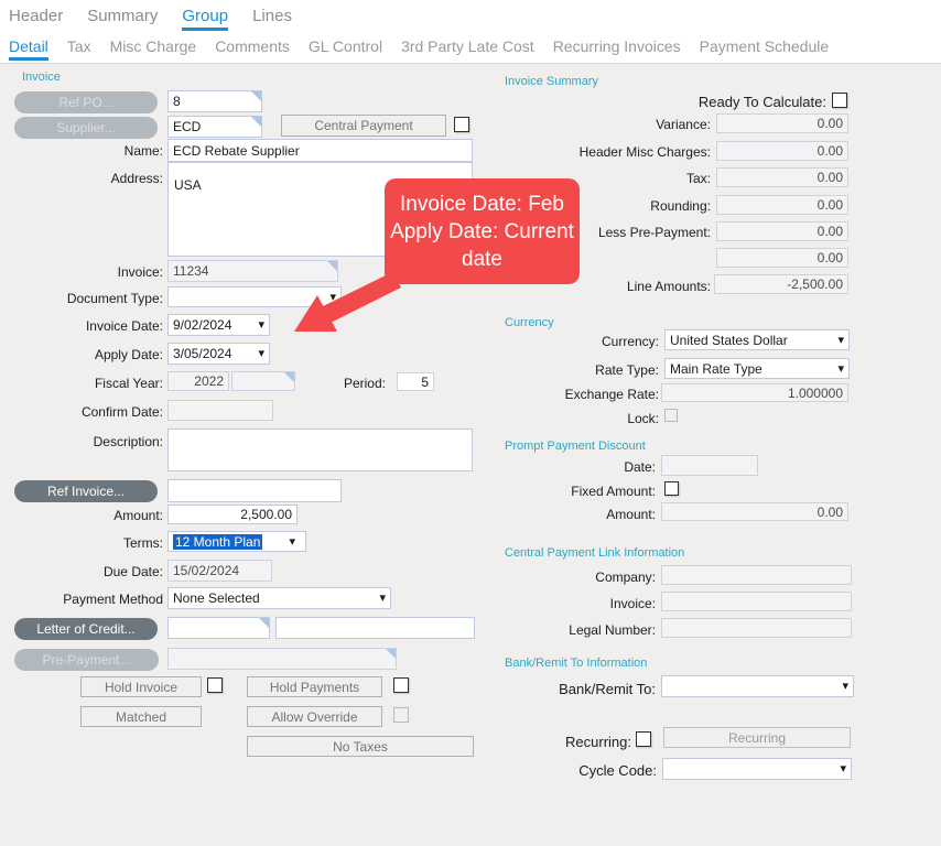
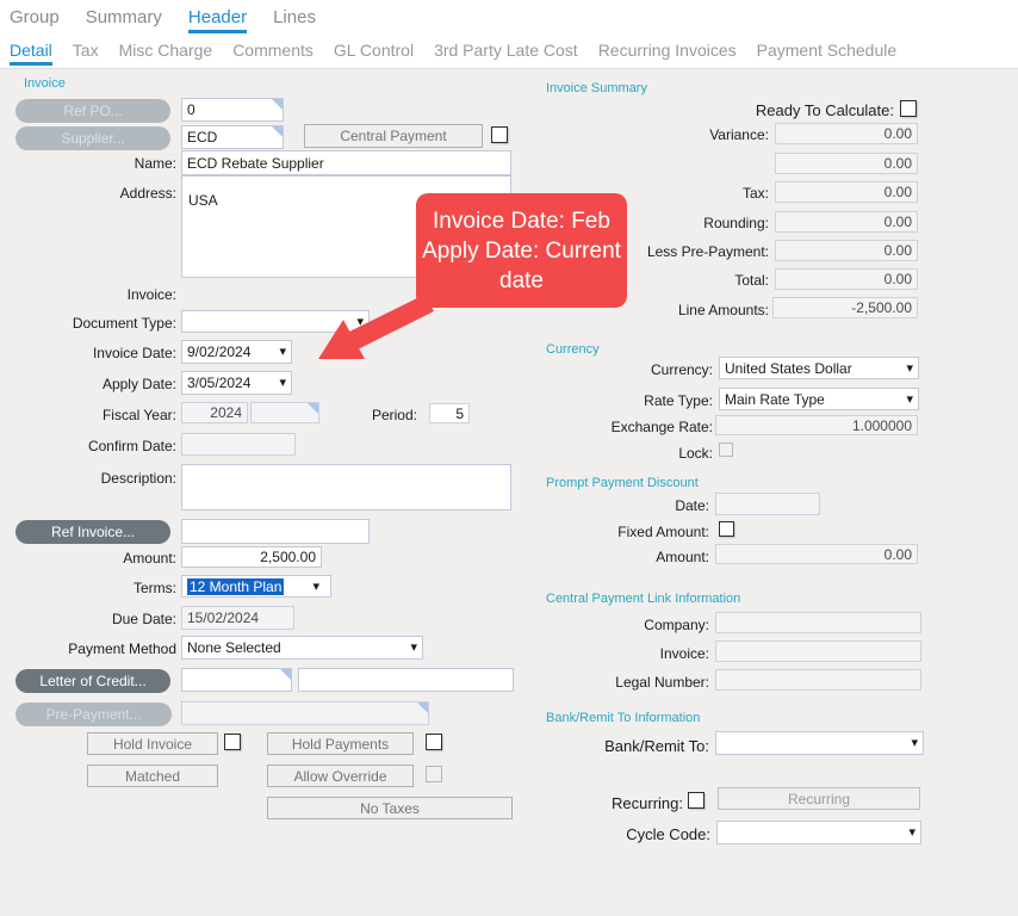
- Header
+ Group
  Summary
- Group
+ Header
  Lines
  Detail
  Tax
  Misc Charge
  Comments
  GL Control
  3rd Party Late Cost
  Recurring Invoices
  Payment Schedule
  Invoice
  Ref PO...
- 8
+ 0
  Supplier...
  ECD
  Central Payment
  Name:
  ECD Rebate Supplier
  Address:
  USA
  Invoice:
- 11234
  Document Type:
  Invoice Date:
  9/02/2024
  Apply Date:
  3/05/2024
  Fiscal Year:
- 2022
+ 2024
  Period:
  5
  Confirm Date:
  Description:
  Ref Invoice...
  Amount:
  2,500.00
  Terms:
  12 Month Plan
  Due Date:
  15/02/2024
  Payment Method
  None Selected
  Letter of Credit...
  Pre-Payment...
  Hold Invoice
  Hold Payments
  Matched
  Allow Override
  No Taxes
  Invoice Summary
  Ready To Calculate:
  Variance:
  0.00
- Header Misc Charges:
  0.00
  Tax:
  0.00
  Rounding:
  0.00
  Less Pre-Payment:
  0.00
+ Total:
  0.00
  Line Amounts:
  -2,500.00
  Currency
  Currency:
  United States Dollar
  Rate Type:
  Main Rate Type
  Exchange Rate:
  1.000000
  Lock:
  Prompt Payment Discount
  Date:
  Fixed Amount:
  Amount:
  0.00
  Central Payment Link Information
  Company:
  Invoice:
  Legal Number:
  Bank/Remit To Information
  Bank/Remit To:
  Recurring:
  Recurring
  Cycle Code:
  Invoice Date: Feb
  Apply Date: Current
  date
